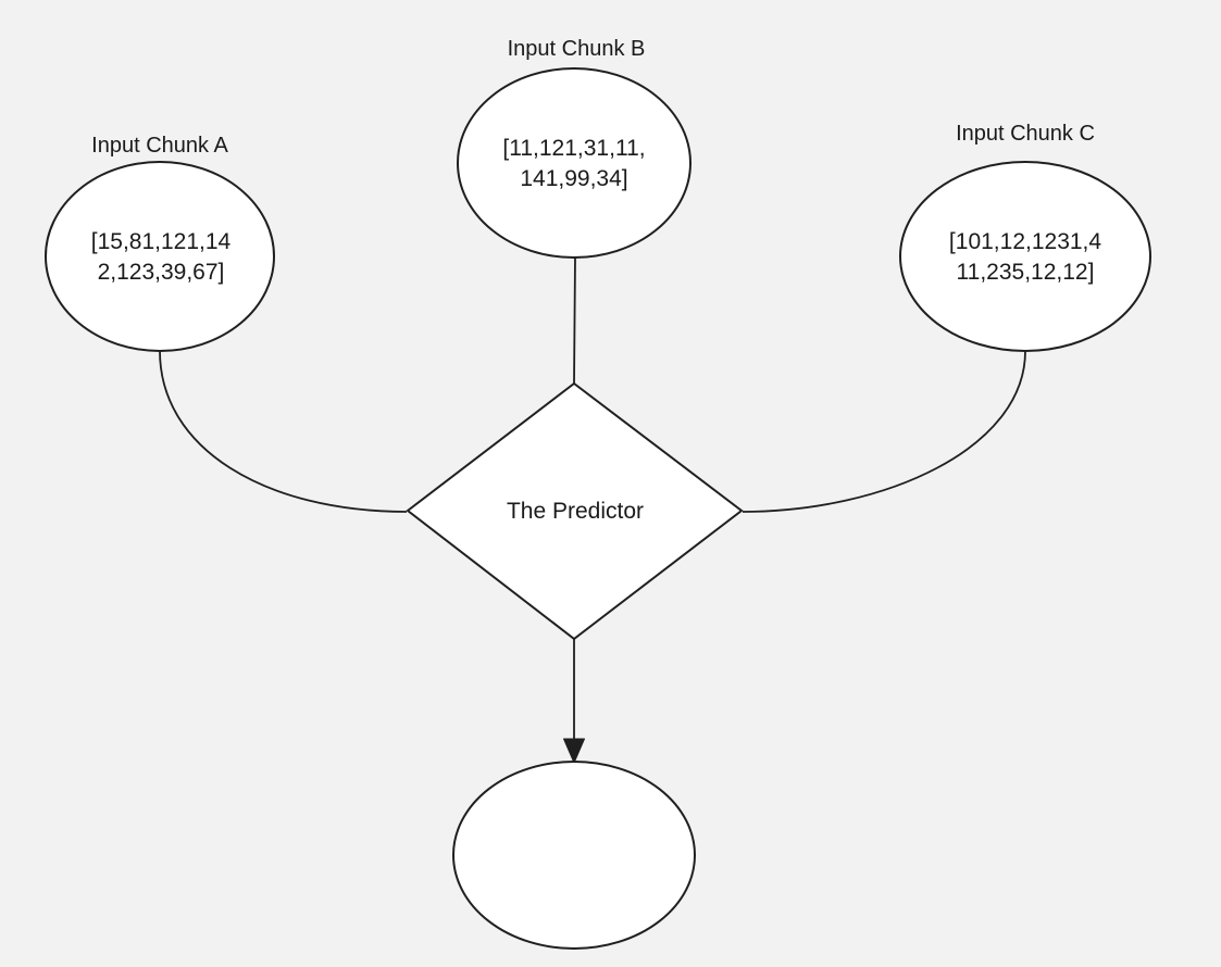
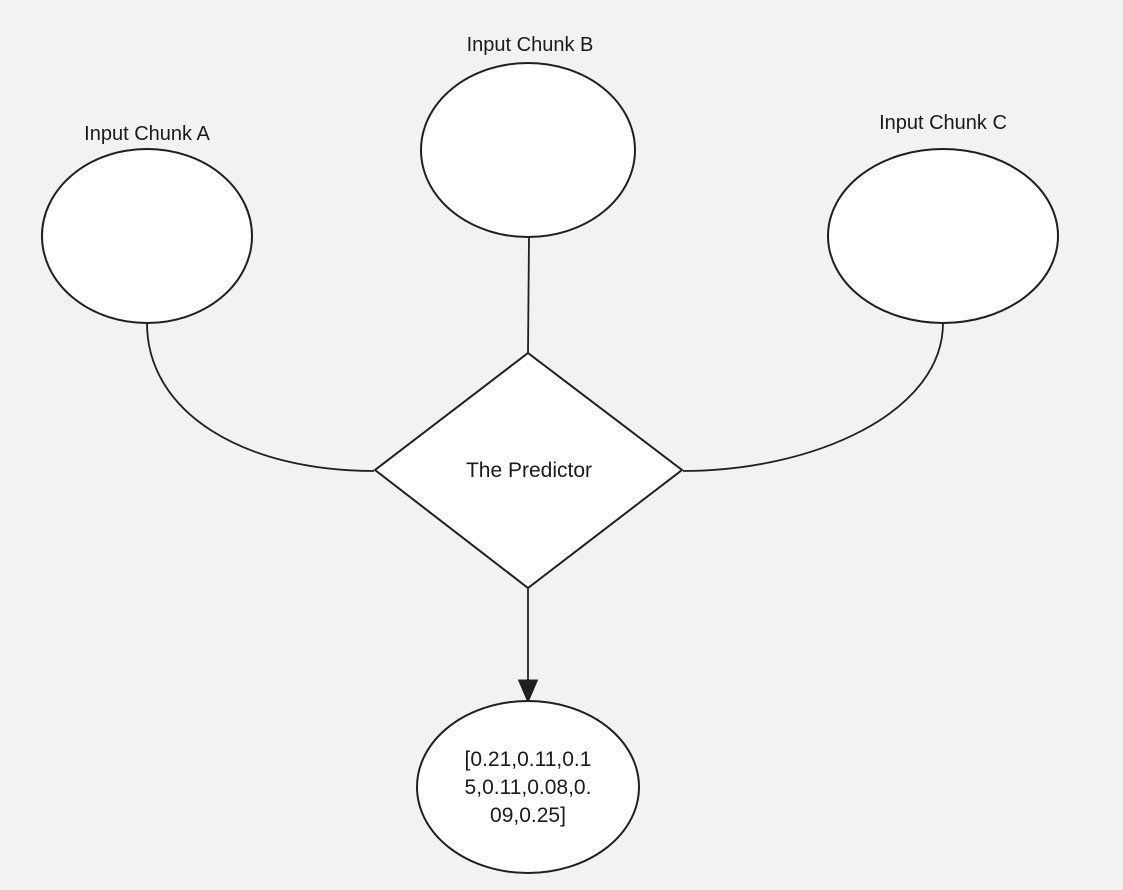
  Input Chunk A
  Input Chunk B
  Input Chunk C
- [15,81,121,14
- 2,123,39,67]
- [11,121,31,11,
- 141,99,34]
- [101,12,1231,4
- 11,235,12,12]
  The Predictor
+ [0.21,0.11,0.1
+ 5,0.11,0.08,0.
+ 09,0.25]
